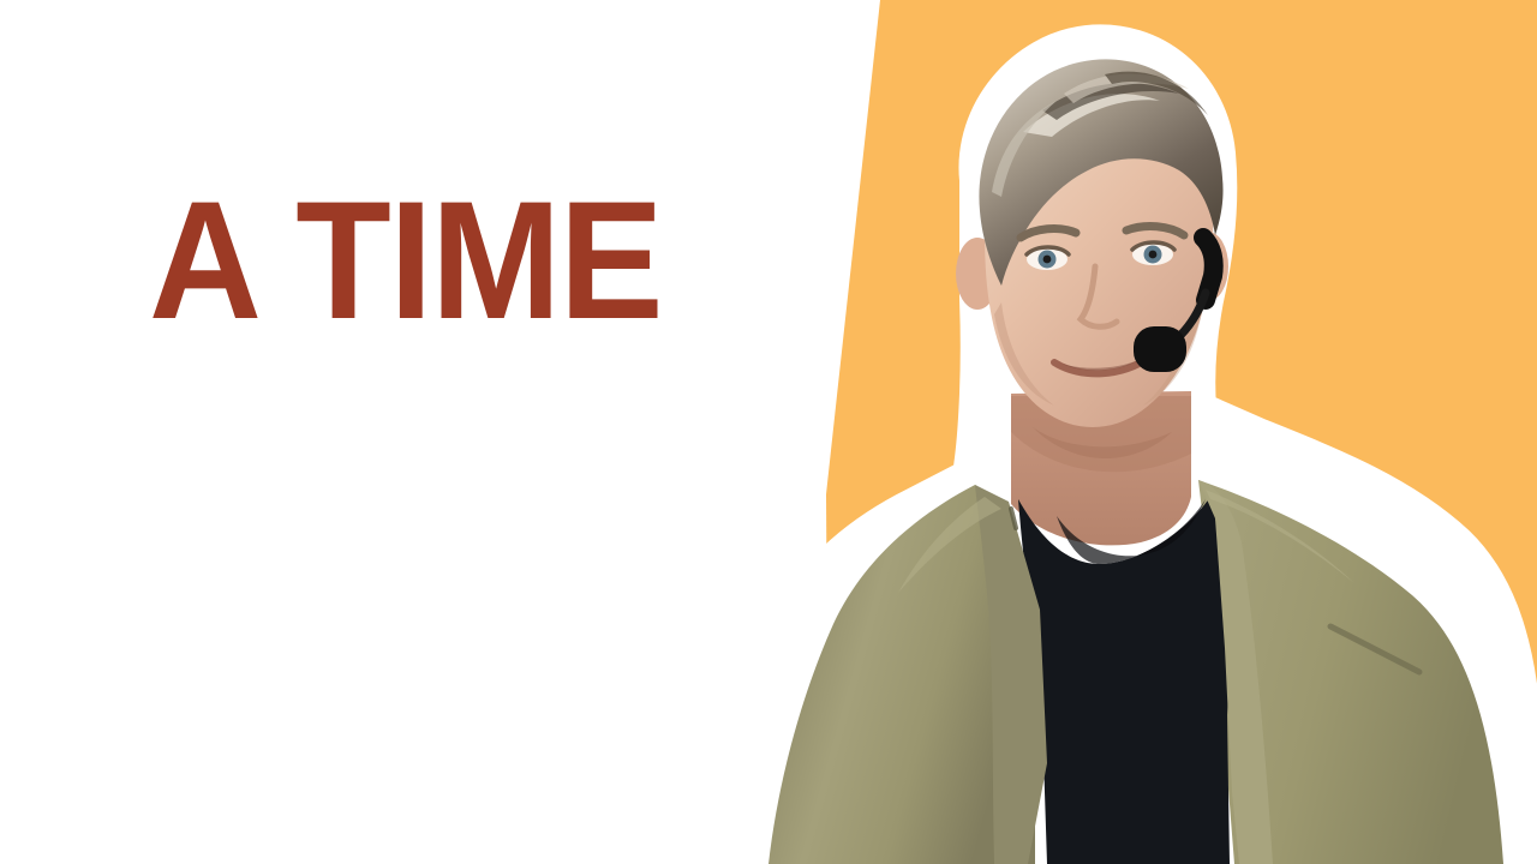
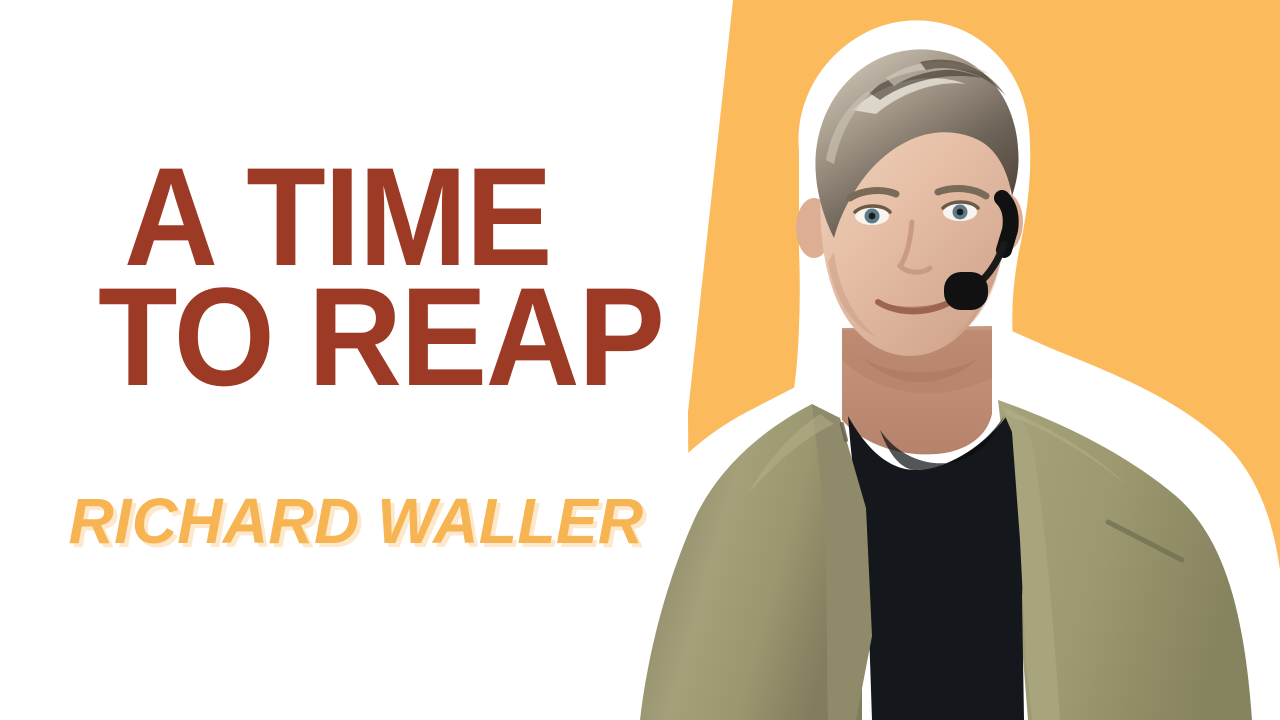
  A TIME
+ TO REAP
+ RICHARD WALLER
